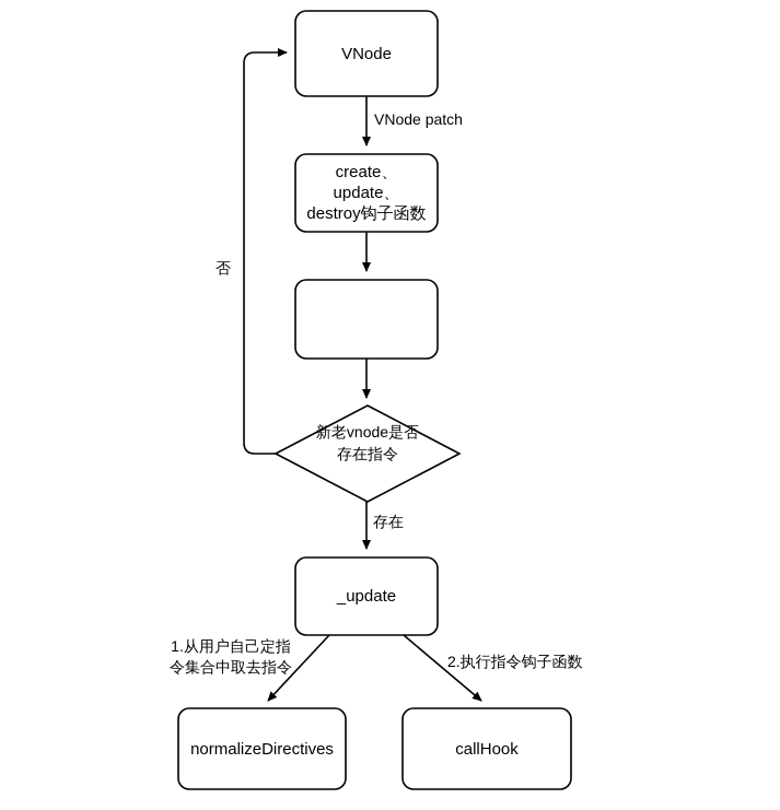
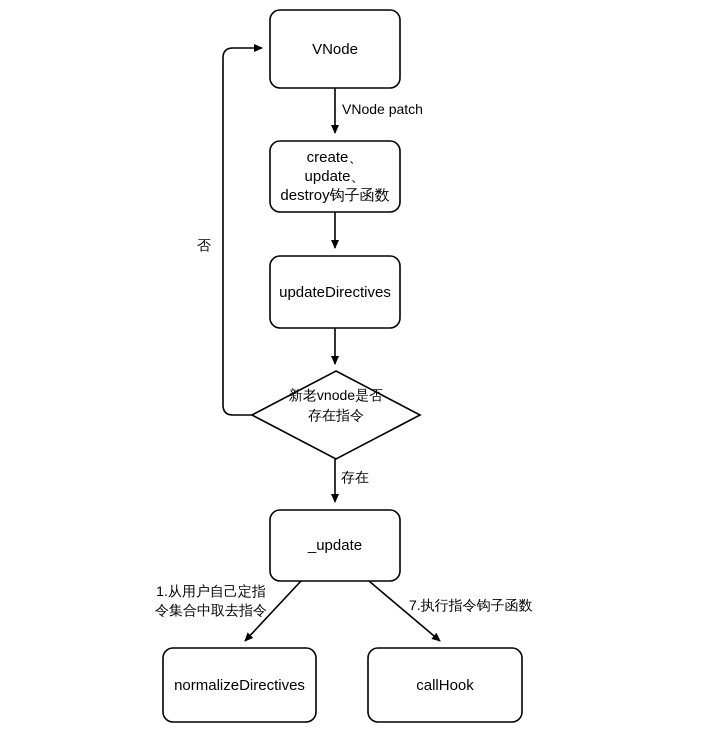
  VNode
  create、
  update、
  destroy钩子函数
+ updateDirectives
  新老vnode是否
  存在指令
  _update
  normalizeDirectives
  callHook
  VNode patch
  否
  存在
  1.从用户自己定指
  令集合中取去指令
- 2.执行指令钩子函数
+ 7.执行指令钩子函数
